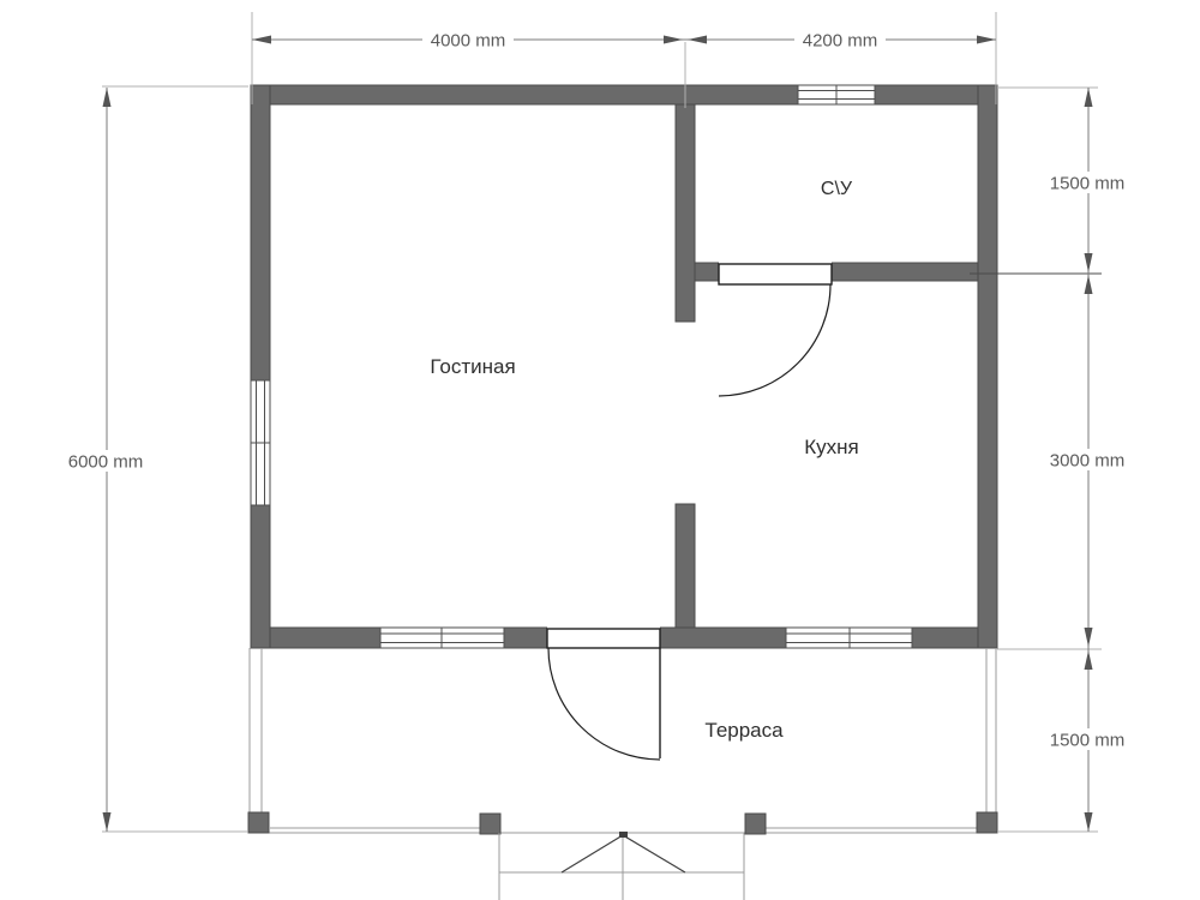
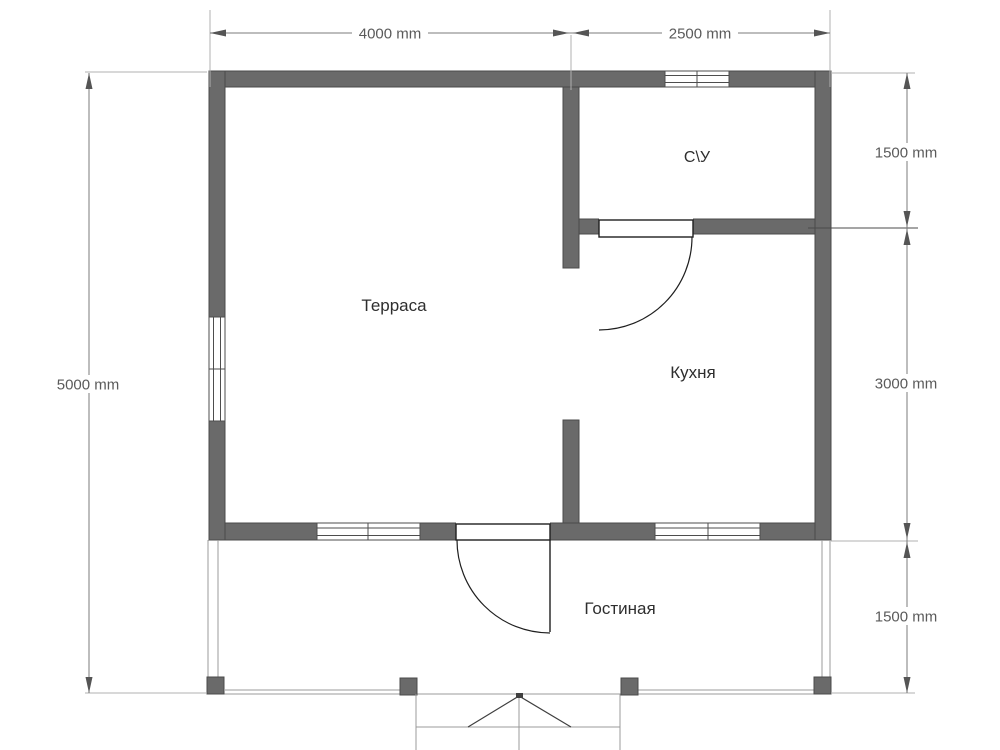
  4000 mm
- 4200 mm
+ 2500 mm
- 6000 mm
+ 5000 mm
  1500 mm
  3000 mm
  1500 mm
- Гостиная
+ Терраса
  Кухня
  С\У
- Терраса
+ Гостиная
